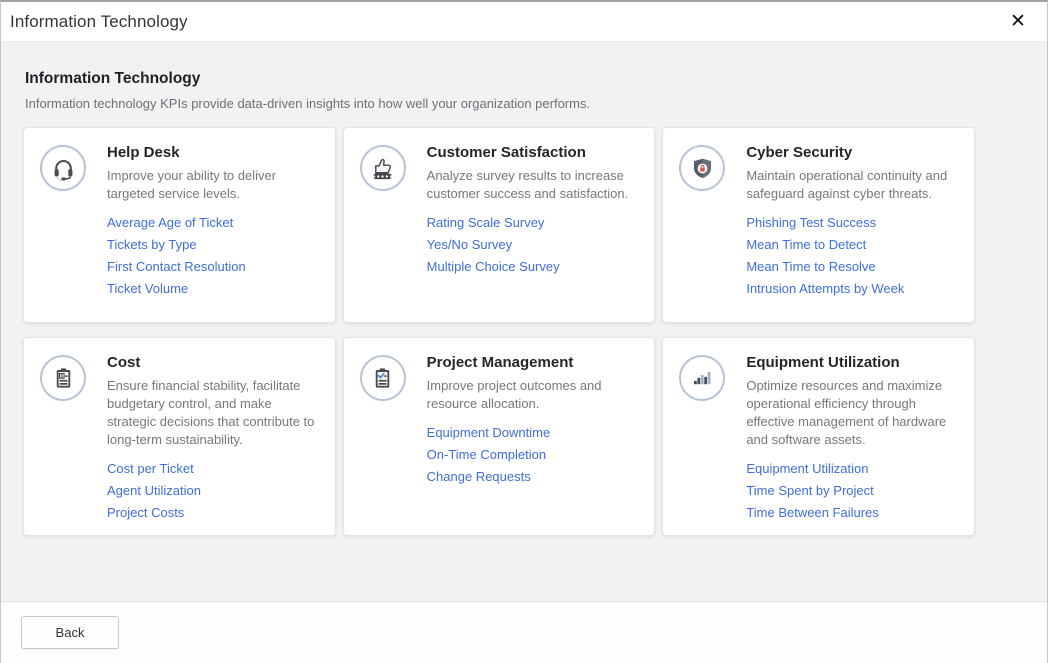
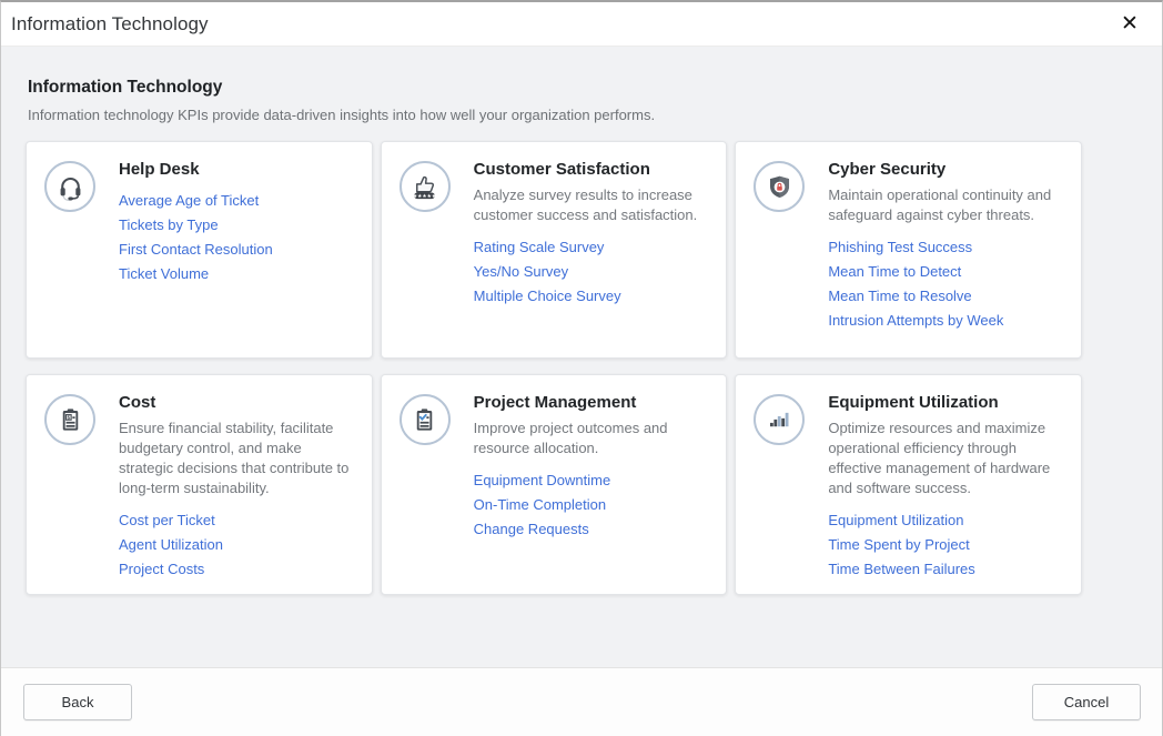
  Information Technology
  ✕
  Information Technology
  Information technology KPIs provide data-driven insights into how well your organization performs.
  Help Desk
- Improve your ability to deliver targeted service levels.
  Average Age of Ticket
  Tickets by Type
  First Contact Resolution
  Ticket Volume
  Customer Satisfaction
  Analyze survey results to increase customer success and satisfaction.
  Rating Scale Survey
  Yes/No Survey
  Multiple Choice Survey
  Cyber Security
  Maintain operational continuity and safeguard against cyber threats.
  Phishing Test Success
  Mean Time to Detect
  Mean Time to Resolve
  Intrusion Attempts by Week
  Cost
  Ensure financial stability, facilitate budgetary control, and make strategic decisions that contribute to long-term sustainability.
  Cost per Ticket
  Agent Utilization
  Project Costs
  Project Management
  Improve project outcomes and resource allocation.
  Equipment Downtime
  On-Time Completion
  Change Requests
  Equipment Utilization
- Optimize resources and maximize operational efficiency through effective management of hardware and software assets.
+ Optimize resources and maximize operational efficiency through effective management of hardware and software success.
  Equipment Utilization
  Time Spent by Project
  Time Between Failures
  Back
+ Cancel
